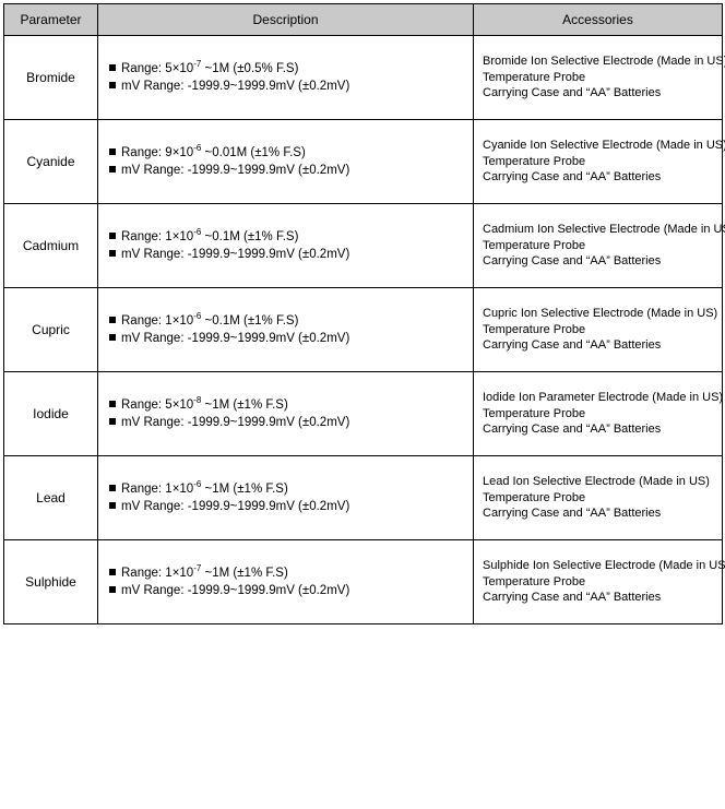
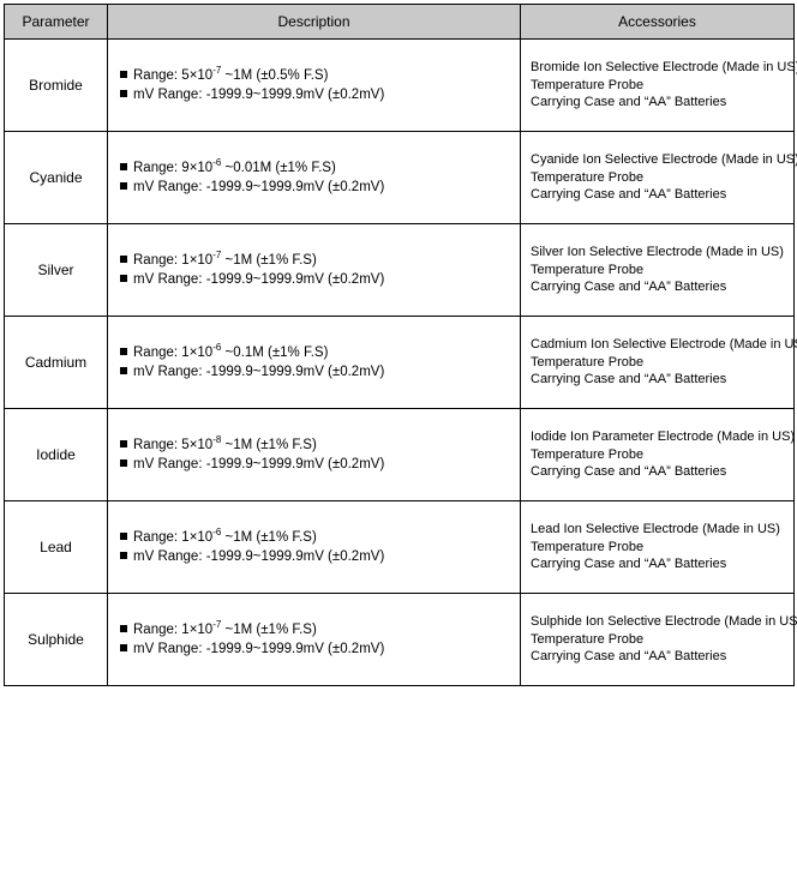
  Parameter	Description	Accessories
  Bromide	Range: 5×10-7 ~1M (±0.5% F.S)mV Range: -1999.9~1999.9mV (±0.2mV)	Bromide Ion Selective Electrode (Made in USTemperature ProbeCarrying Case and “AA” Batteries
  Cyanide	Range: 9×10-6 ~0.01M (±1% F.S)mV Range: -1999.9~1999.9mV (±0.2mV)	Cyanide Ion Selective Electrode (Made in USTemperature ProbeCarrying Case and “AA” Batteries
+ Silver	Range: 1×10-7 ~1M (±1% F.S)mV Range: -1999.9~1999.9mV (±0.2mV)	Silver Ion Selective Electrode (Made in US)Temperature ProbeCarrying Case and “AA” Batteries
  Cadmium	Range: 1×10-6 ~0.1M (±1% F.S)mV Range: -1999.9~1999.9mV (±0.2mV)	Cadmium Ion Selective Electrode (Made in UTemperature ProbeCarrying Case and “AA” Batteries
- Cupric	Range: 1×10-6 ~0.1M (±1% F.S)mV Range: -1999.9~1999.9mV (±0.2mV)	Cupric Ion Selective Electrode (Made in US)Temperature ProbeCarrying Case and “AA” Batteries
  Iodide	Range: 5×10-8 ~1M (±1% F.S)mV Range: -1999.9~1999.9mV (±0.2mV)	Iodide Ion Parameter Electrode (Made in US)Temperature ProbeCarrying Case and “AA” Batteries
  Lead	Range: 1×10-6 ~1M (±1% F.S)mV Range: -1999.9~1999.9mV (±0.2mV)	Lead Ion Selective Electrode (Made in US)Temperature ProbeCarrying Case and “AA” Batteries
  Sulphide	Range: 1×10-7 ~1M (±1% F.S)mV Range: -1999.9~1999.9mV (±0.2mV)	Sulphide Ion Selective Electrode (Made in USTemperature ProbeCarrying Case and “AA” Batteries
